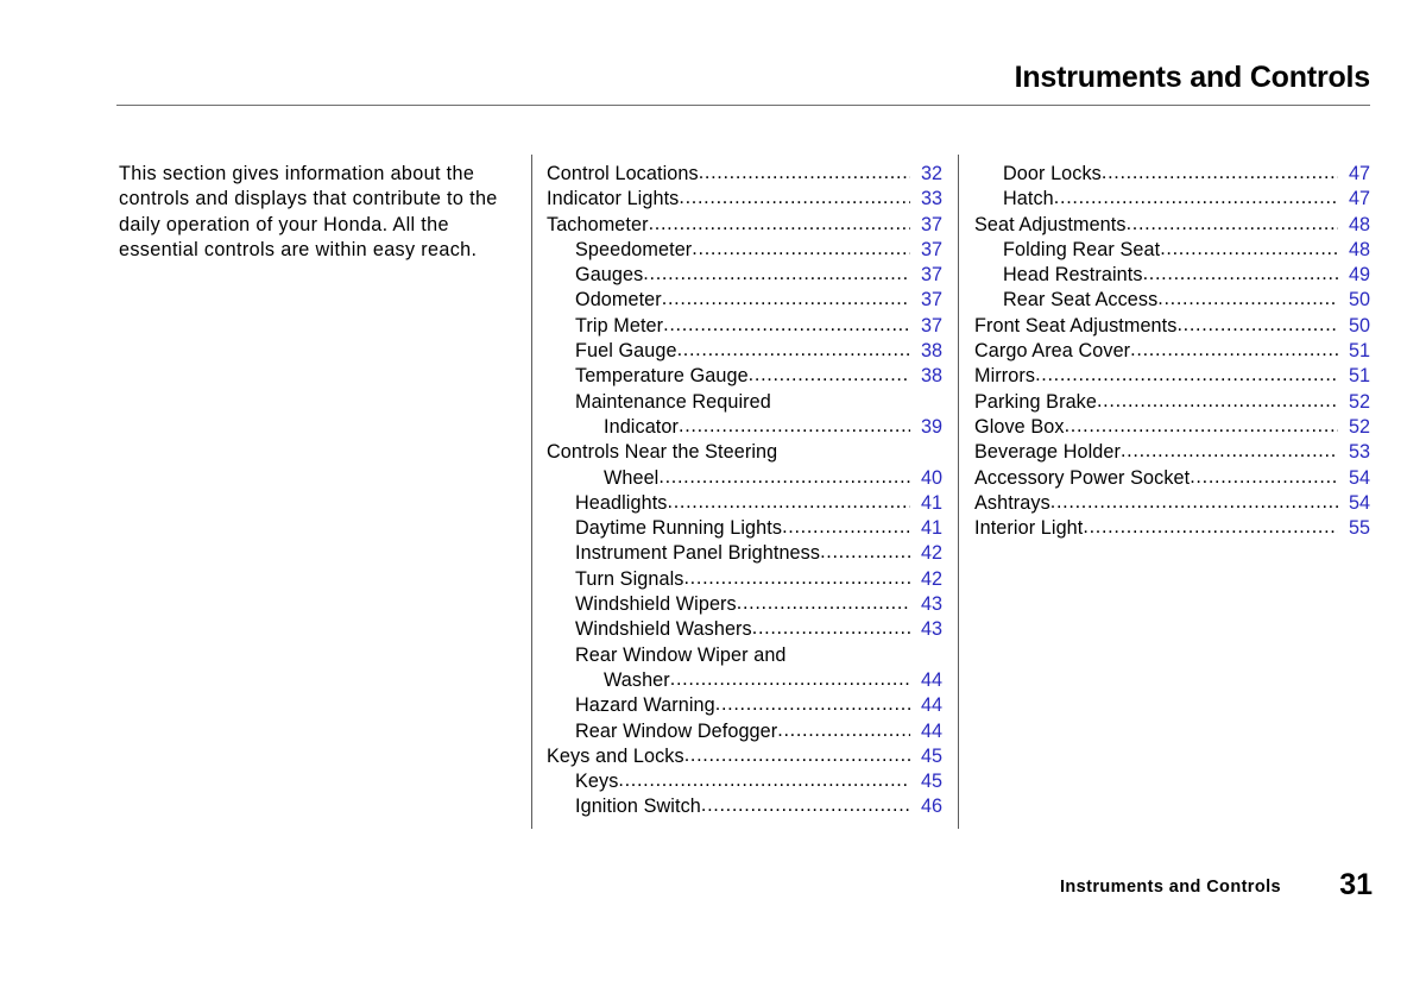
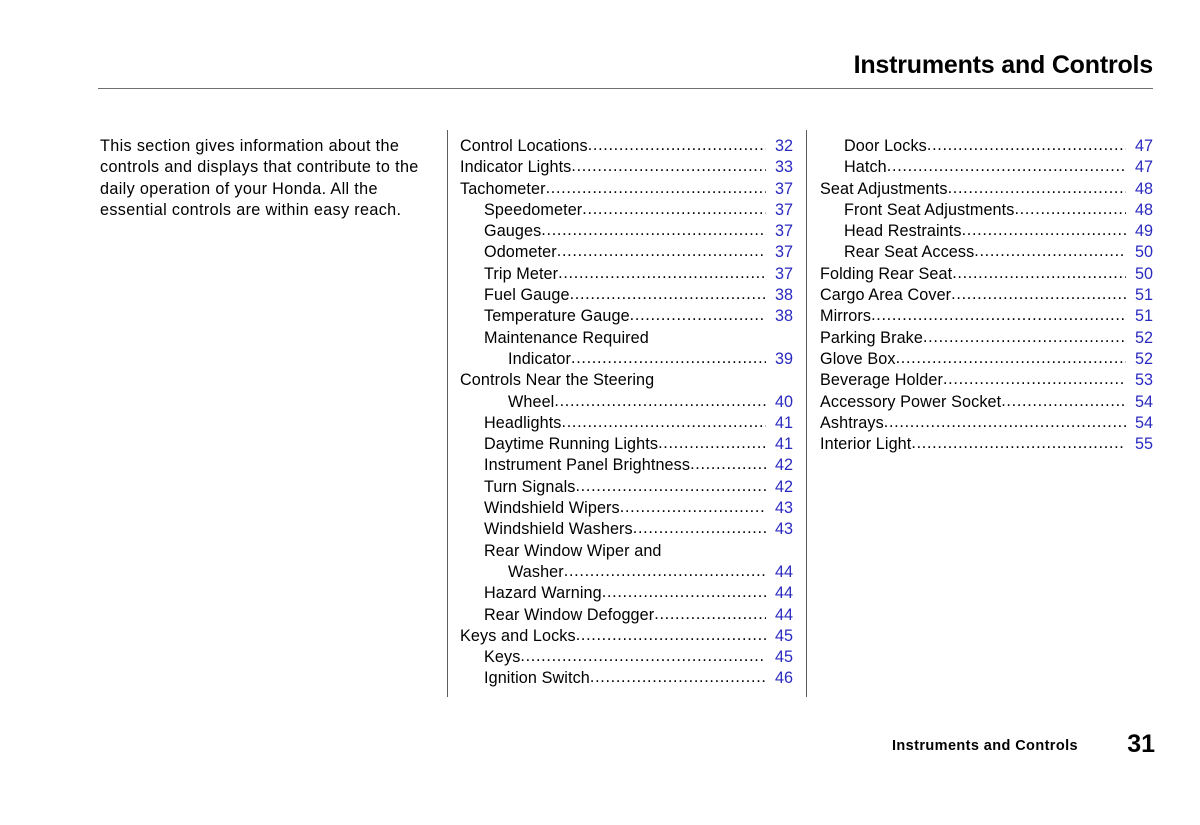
  Instruments and Controls
  This section gives information about the controls and displays that contribute to the daily operation of your Honda. All the essential controls are within easy reach.
  Control Locations
  32
  Indicator Lights
  33
  Tachometer
  37
  Speedometer
  37
  Gauges
  37
  Odometer
  37
  Trip Meter
  37
  Fuel Gauge
  38
  Temperature Gauge
  38
  Maintenance Required
  Indicator
  39
  Controls Near the Steering
  Wheel
  40
  Headlights
  41
  Daytime Running Lights
  41
  Instrument Panel Brightness
  42
  Turn Signals
  42
  Windshield Wipers
  43
  Windshield Washers
  43
  Rear Window Wiper and
  Washer
  44
  Hazard Warning
  44
  Rear Window Defogger
  44
  Keys and Locks
  45
  Keys
  45
  Ignition Switch
  46
  Door Locks
  47
  Hatch
  47
  Seat Adjustments
  48
- Folding Rear Seat
+ Front Seat Adjustments
  48
  Head Restraints
  49
  Rear Seat Access
  50
- Front Seat Adjustments
+ Folding Rear Seat
  50
  Cargo Area Cover
  51
  Mirrors
  51
  Parking Brake
  52
  Glove Box
  52
  Beverage Holder
  53
  Accessory Power Socket
  54
  Ashtrays
  54
  Interior Light
  55
  Instruments and Controls
  31
